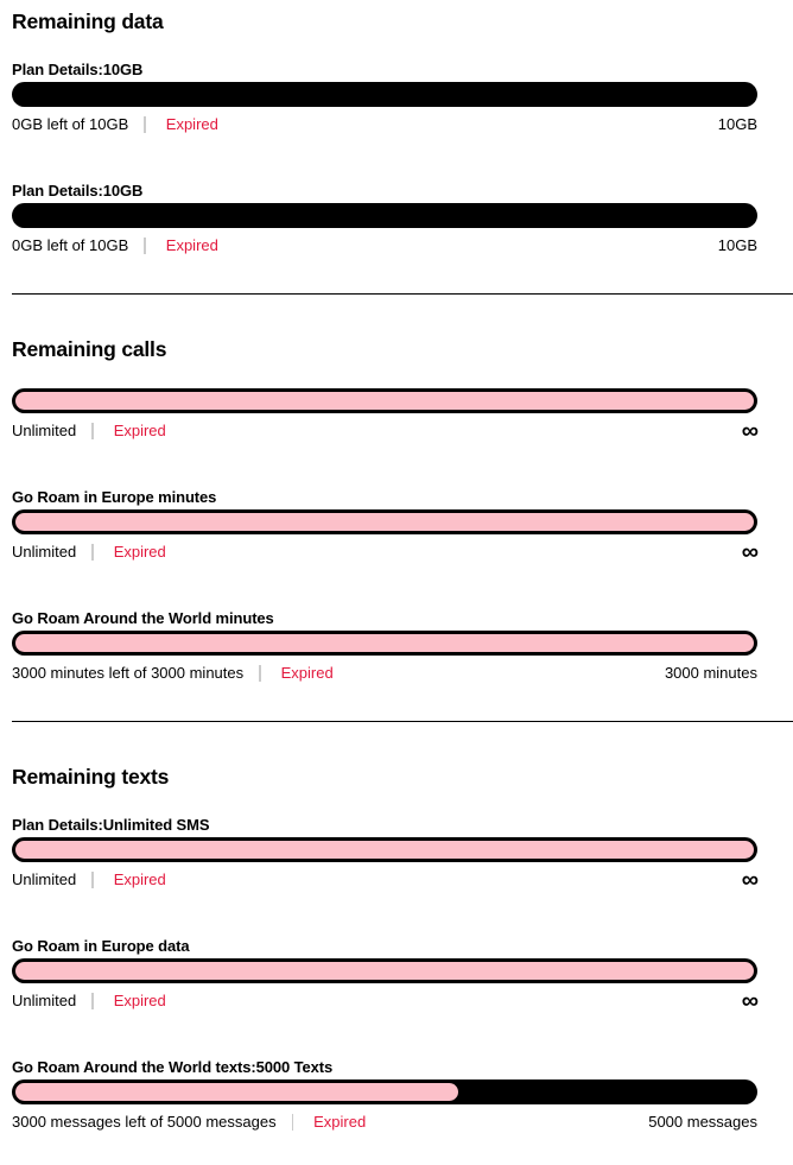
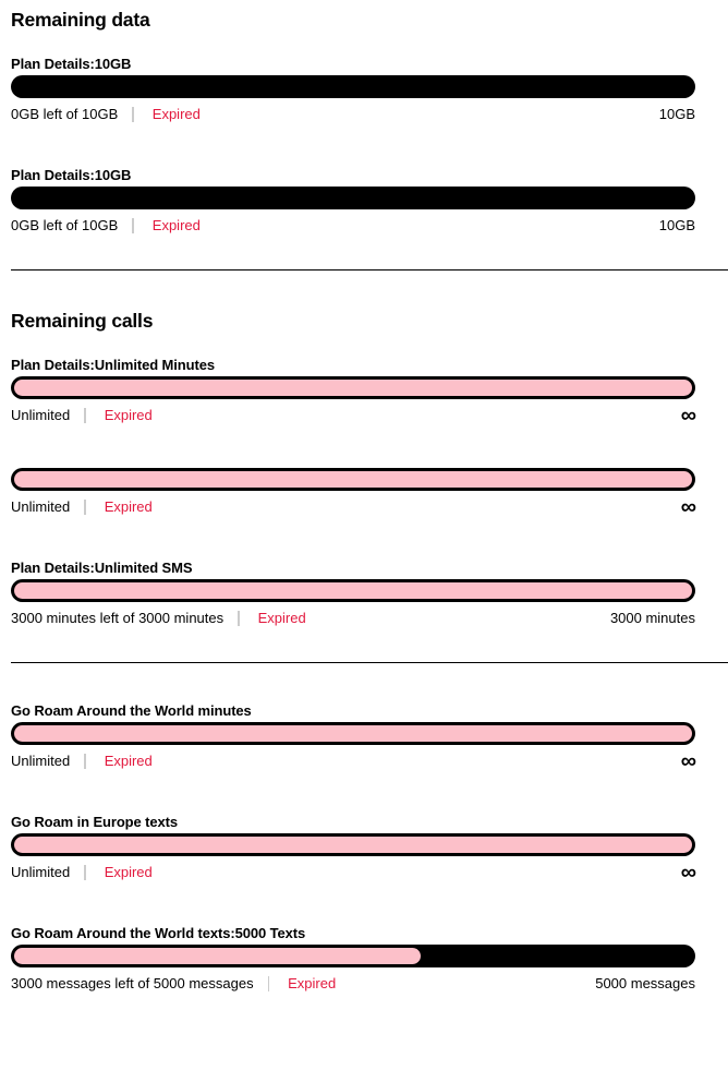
  Remaining data
  Plan Details:10GB
  0GB left of 10GB
  Expired
  10GB
  Plan Details:10GB
  0GB left of 10GB
  Expired
  10GB
  Remaining calls
+ Plan Details:Unlimited Minutes
  Unlimited
  Expired
  ∞
- Go Roam in Europe minutes
  Unlimited
  Expired
  ∞
- Go Roam Around the World minutes
+ Plan Details:Unlimited SMS
  3000 minutes left of 3000 minutes
  Expired
  3000 minutes
- Remaining texts
- Plan Details:Unlimited SMS
+ Go Roam Around the World minutes
  Unlimited
  Expired
  ∞
- Go Roam in Europe data
+ Go Roam in Europe texts
  Unlimited
  Expired
  ∞
  Go Roam Around the World texts:5000 Texts
  3000 messages left of 5000 messages
  Expired
  5000 messages
